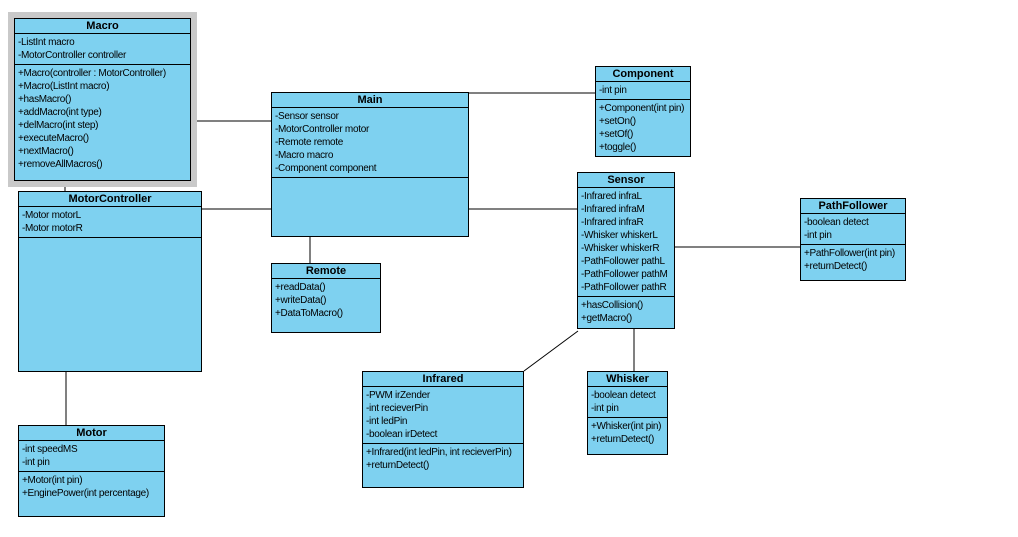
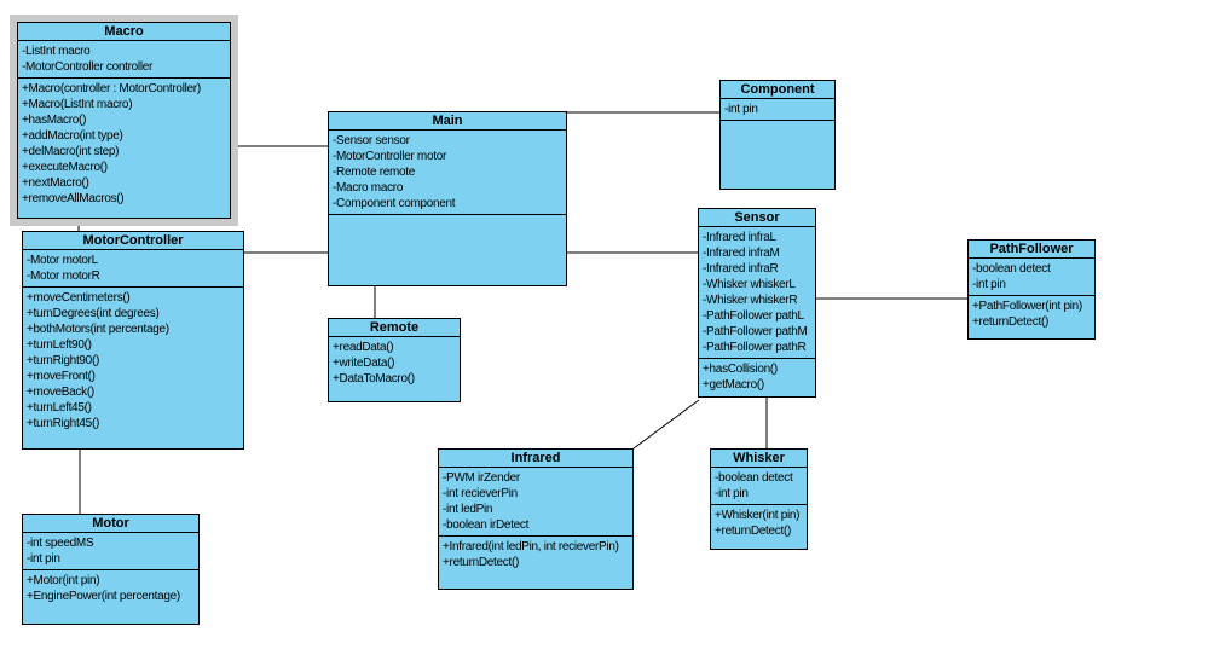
  Macro
  -ListInt macro
  -MotorController controller
  +Macro(controller : MotorController)
  +Macro(ListInt macro)
  +hasMacro()
  +addMacro(int type)
  +delMacro(int step)
  +executeMacro()
  +nextMacro()
  +removeAllMacros()
  MotorController
  -Motor motorL
  -Motor motorR
+ +moveCentimeters()
+ +turnDegrees(int degrees)
+ +bothMotors(int percentage)
+ +turnLeft90()
+ +turnRight90()
+ +moveFront()
+ +moveBack()
+ +turnLeft45()
+ +turnRight45()
  Motor
  -int speedMS
  -int pin
  +Motor(int pin)
  +EnginePower(int percentage)
  Main
  -Sensor sensor
  -MotorController motor
  -Remote remote
  -Macro macro
  -Component component
  Remote
  +readData()
  +writeData()
  +DataToMacro()
  Component
  -int pin
- +Component(int pin)
- +setOn()
- +setOf()
- +toggle()
  Sensor
  -Infrared infraL
  -Infrared infraM
  -Infrared infraR
  -Whisker whiskerL
  -Whisker whiskerR
  -PathFollower pathL
  -PathFollower pathM
  -PathFollower pathR
  +hasCollision()
  +getMacro()
  PathFollower
  -boolean detect
  -int pin
  +PathFollower(int pin)
  +returnDetect()
  Infrared
  -PWM irZender
  -int recieverPin
  -int ledPin
  -boolean irDetect
  +Infrared(int ledPin, int recieverPin)
  +returnDetect()
  Whisker
  -boolean detect
  -int pin
  +Whisker(int pin)
  +returnDetect()
